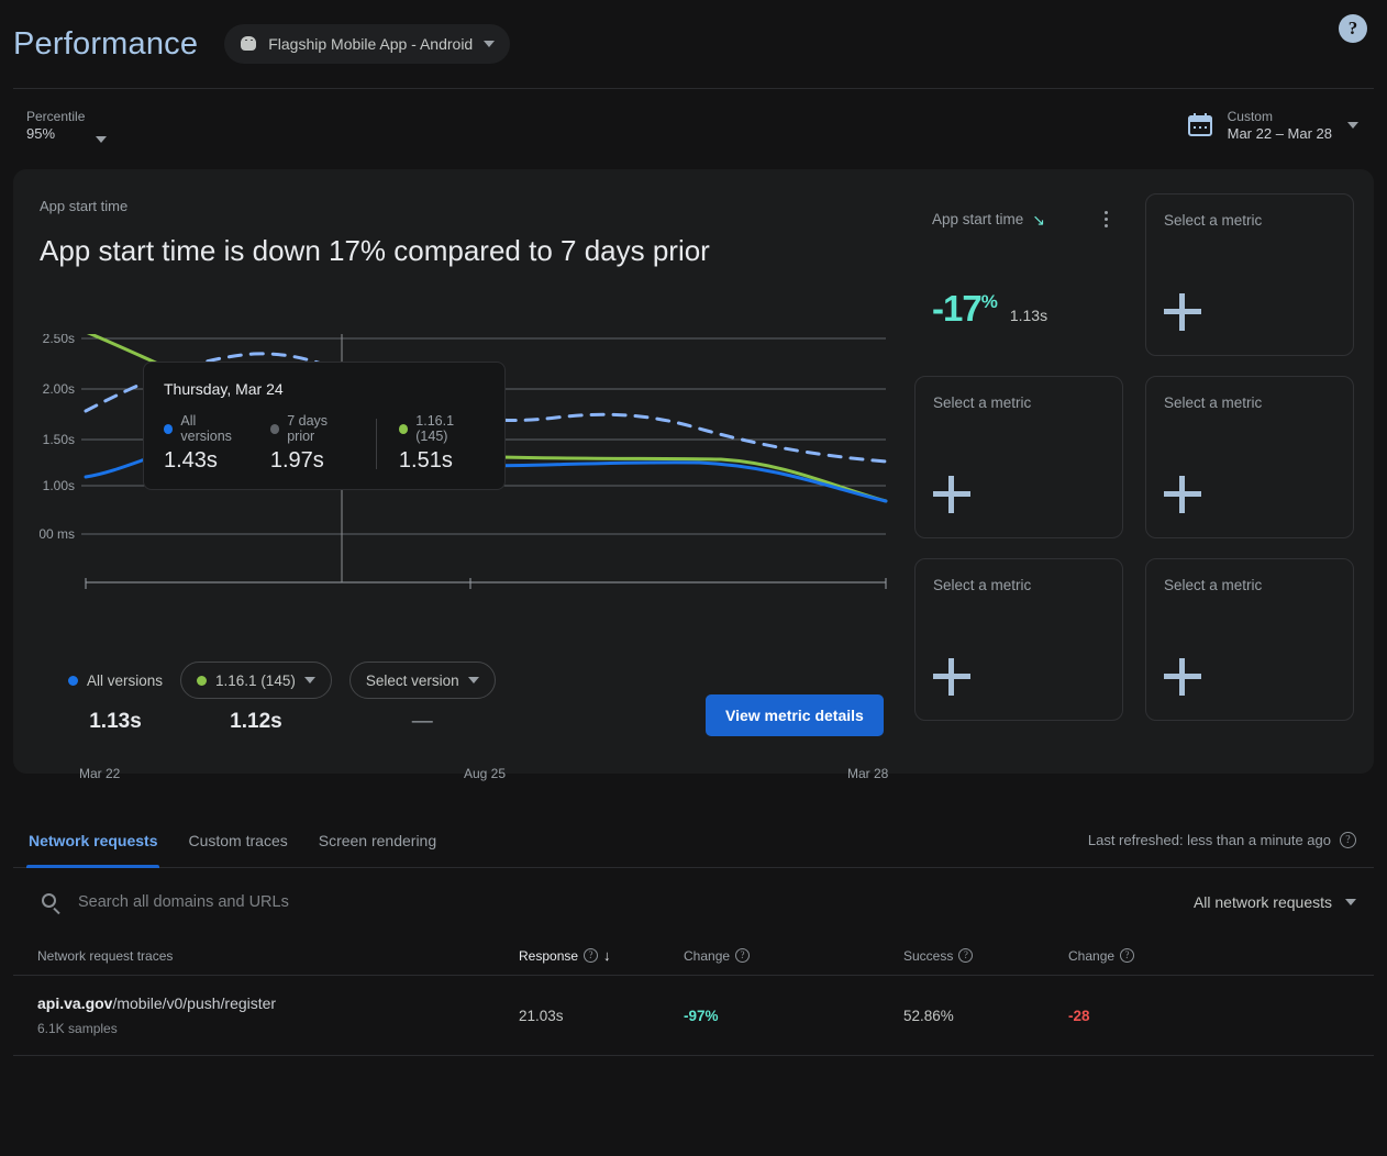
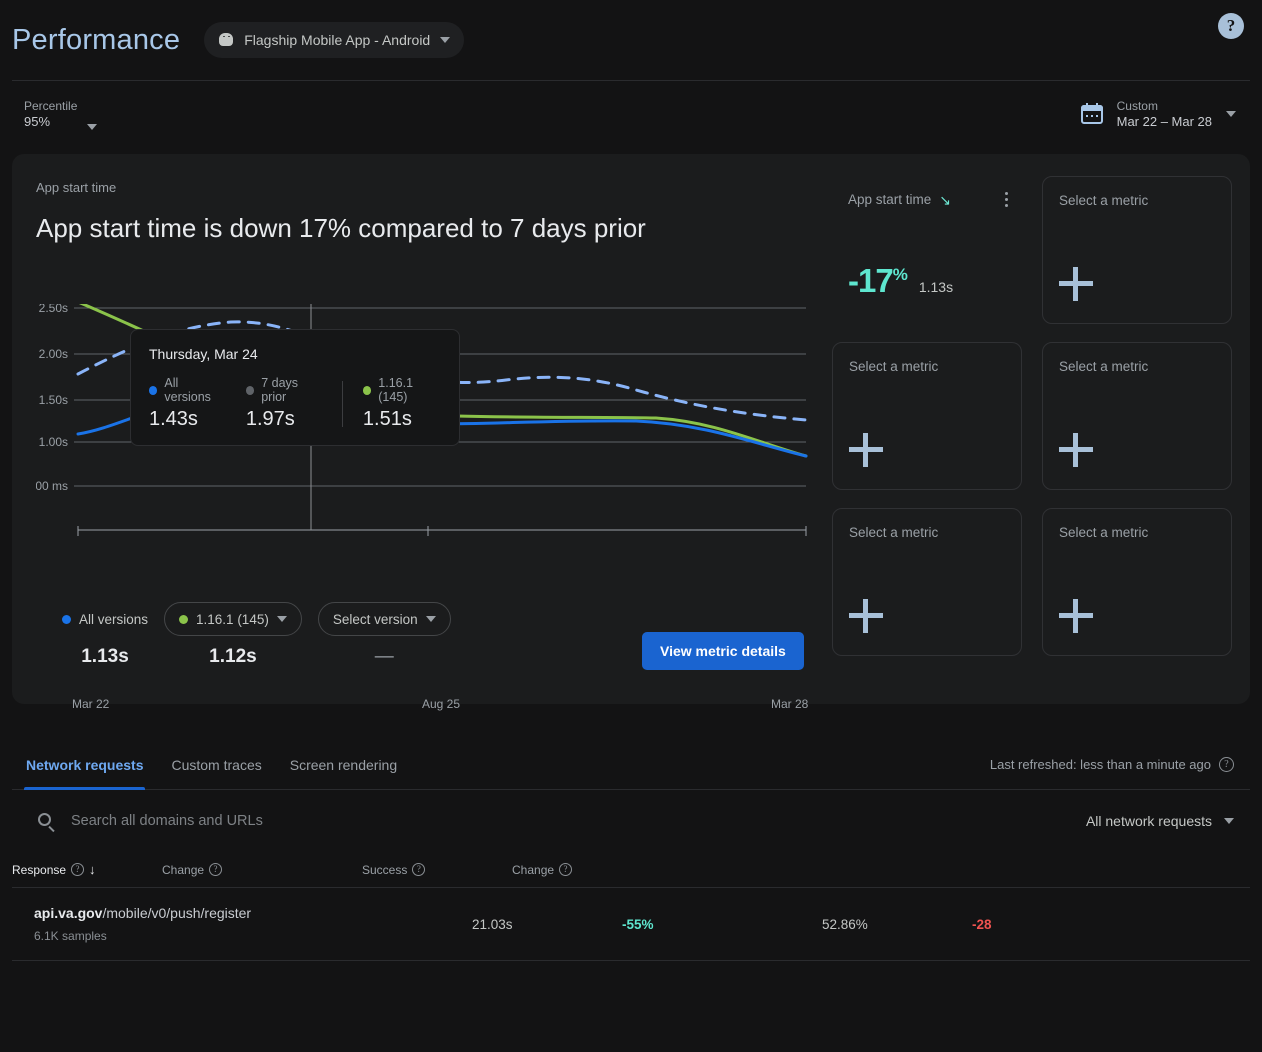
  Performance
  Flagship Mobile App - Android
  ?
  Percentile
  95%
  Custom
  Mar 22 – Mar 28
  App start time
  App start time is down 17% compared to 7 days prior
  2.50s
  2.00s
  1.50s
  1.00s
  00 ms
  Mar 22
  Aug 25
  Mar 28
  All versions
  1.13s
  1.16.1 (145)
  1.12s
  Select version
  —
  View metric details
  Thursday, Mar 24
  All versions
  1.43s
  7 days prior
  1.97s
  1.16.1 (145)
  1.51s
  App start time
  ↘
  -17%
  1.13s
  Select a metric
  Select a metric
  Select a metric
  Select a metric
  Select a metric
  Network requests
  Custom traces
  Screen rendering
  Last refreshed: less than a minute ago
  ?
  Search all domains and URLs
  All network requests
- Network request traces
  Response
  ?
  ↓
  Change
  ?
  Success
  ?
  Change
  ?
  api.va.gov/mobile/v0/push/register
  6.1K samples
  21.03s
- -97%
+ -55%
  52.86%
  -28
